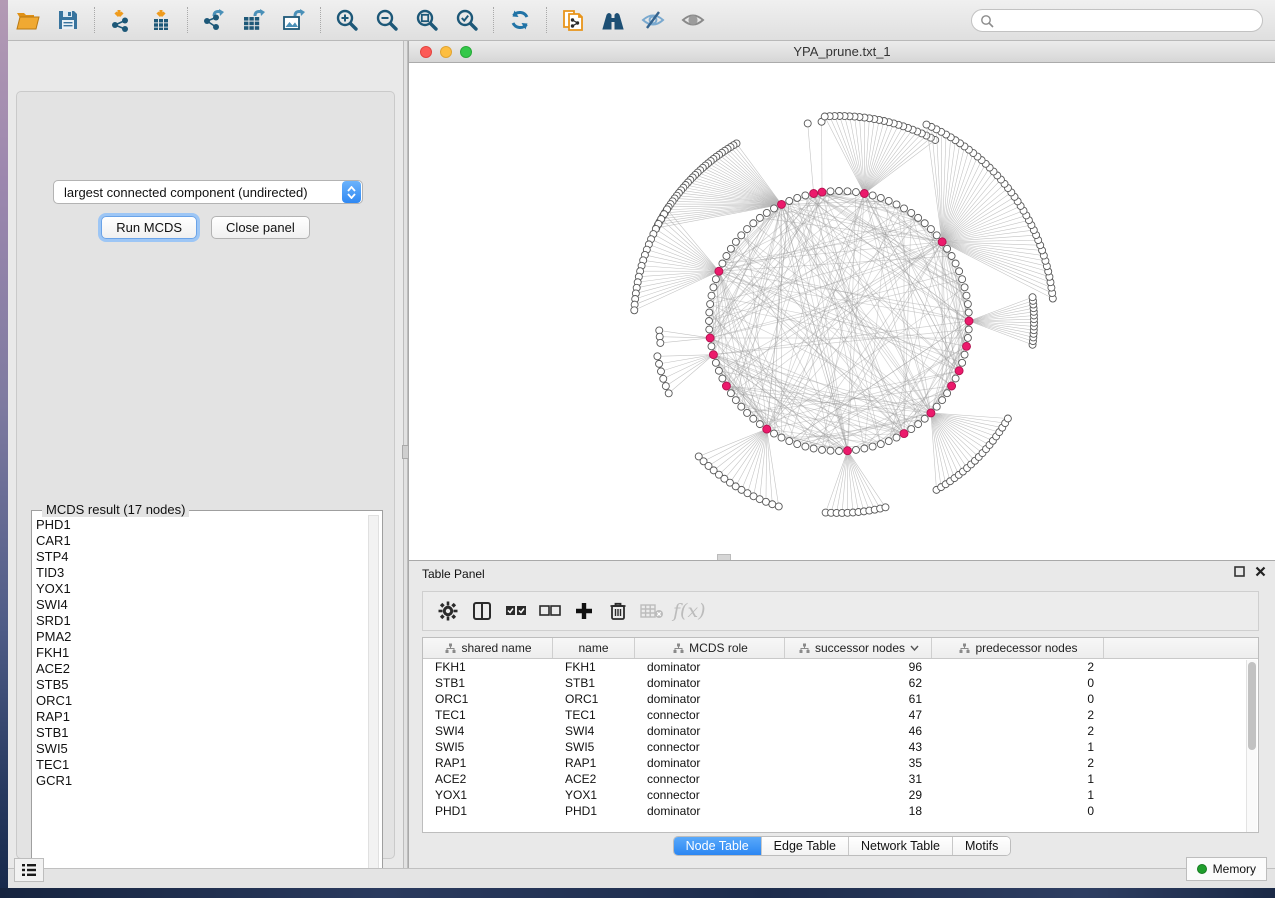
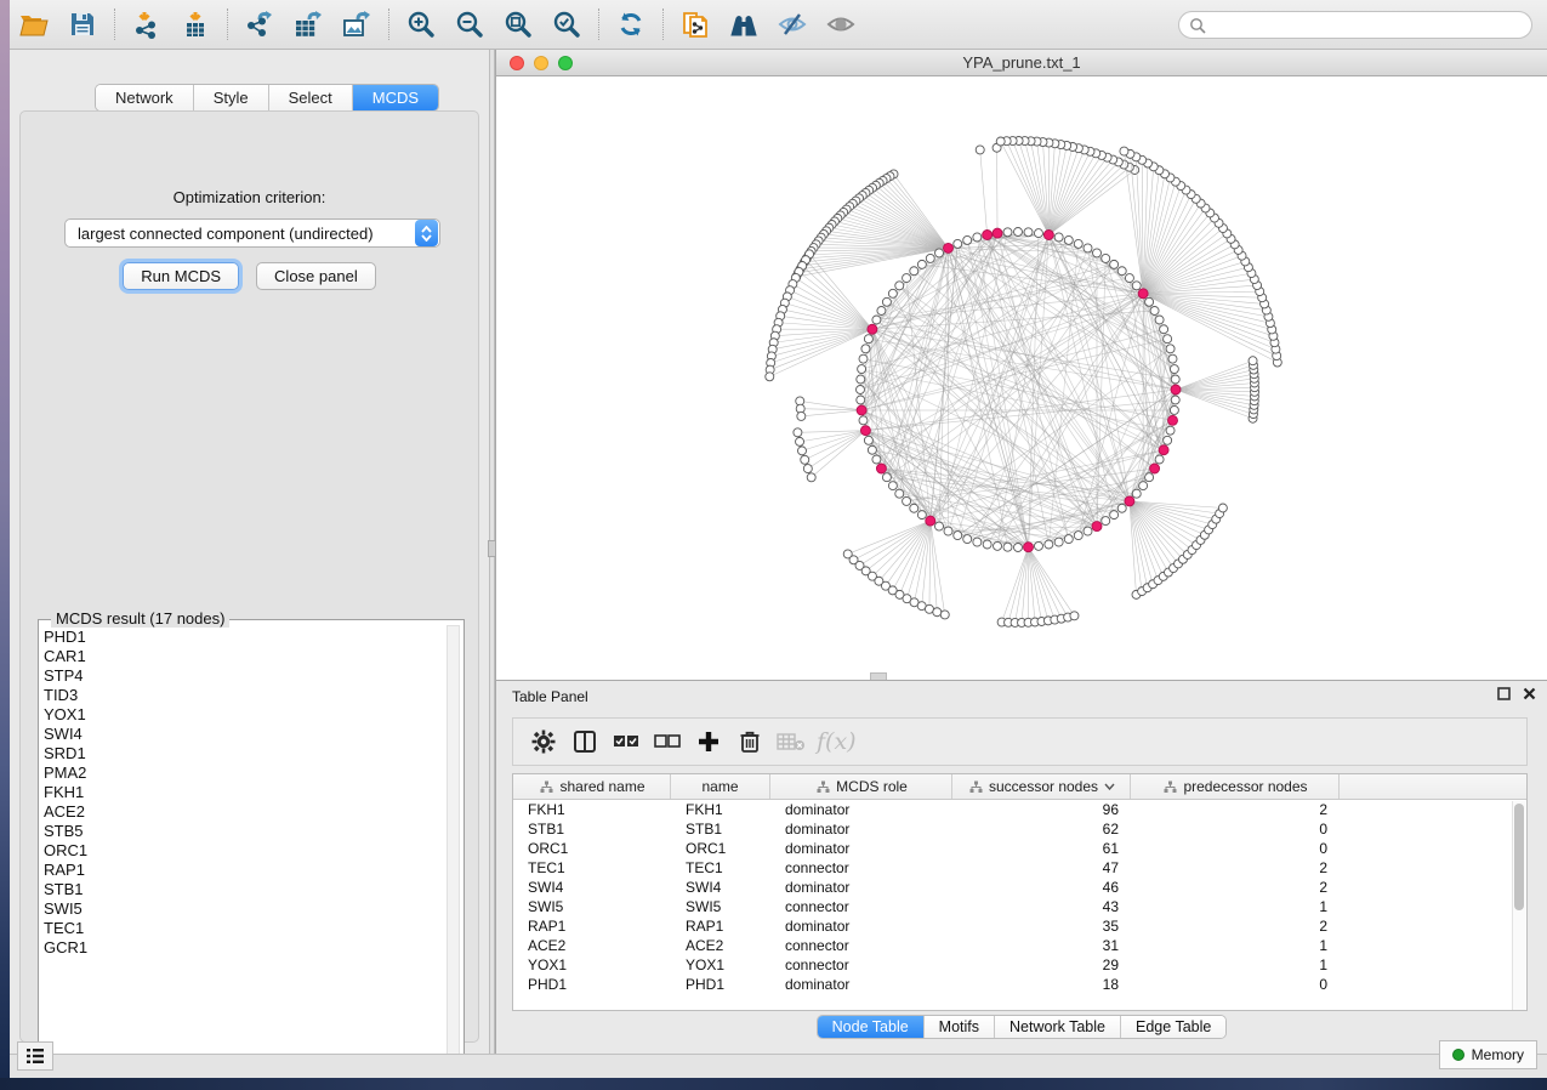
+ Network
+ Style
+ Select
+ MCDS
+ Optimization criterion:
  largest connected component (undirected)
  Run MCDS
  Close panel
  MCDS result (17 nodes)
  PHD1
  CAR1
  STP4
  TID3
  YOX1
  SWI4
  SRD1
  PMA2
  FKH1
  ACE2
  STB5
  ORC1
  RAP1
  STB1
  SWI5
  TEC1
  GCR1
  YPA_prune.txt_1
  Table Panel
  f(x)
  shared name
  name
  MCDS role
  successor nodes
  predecessor nodes
  FKH1
  FKH1
  dominator
  96
  2
  STB1
  STB1
  dominator
  62
  0
  ORC1
  ORC1
  dominator
  61
  0
  TEC1
  TEC1
  connector
  47
  2
  SWI4
  SWI4
  dominator
  46
  2
  SWI5
  SWI5
  connector
  43
  1
  RAP1
  RAP1
  dominator
  35
  2
  ACE2
  ACE2
  connector
  31
  1
  YOX1
  YOX1
  connector
  29
  1
  PHD1
  PHD1
  dominator
  18
  0
  Node Table
- Edge Table
+ Motifs
  Network Table
- Motifs
+ Edge Table
  Memory
